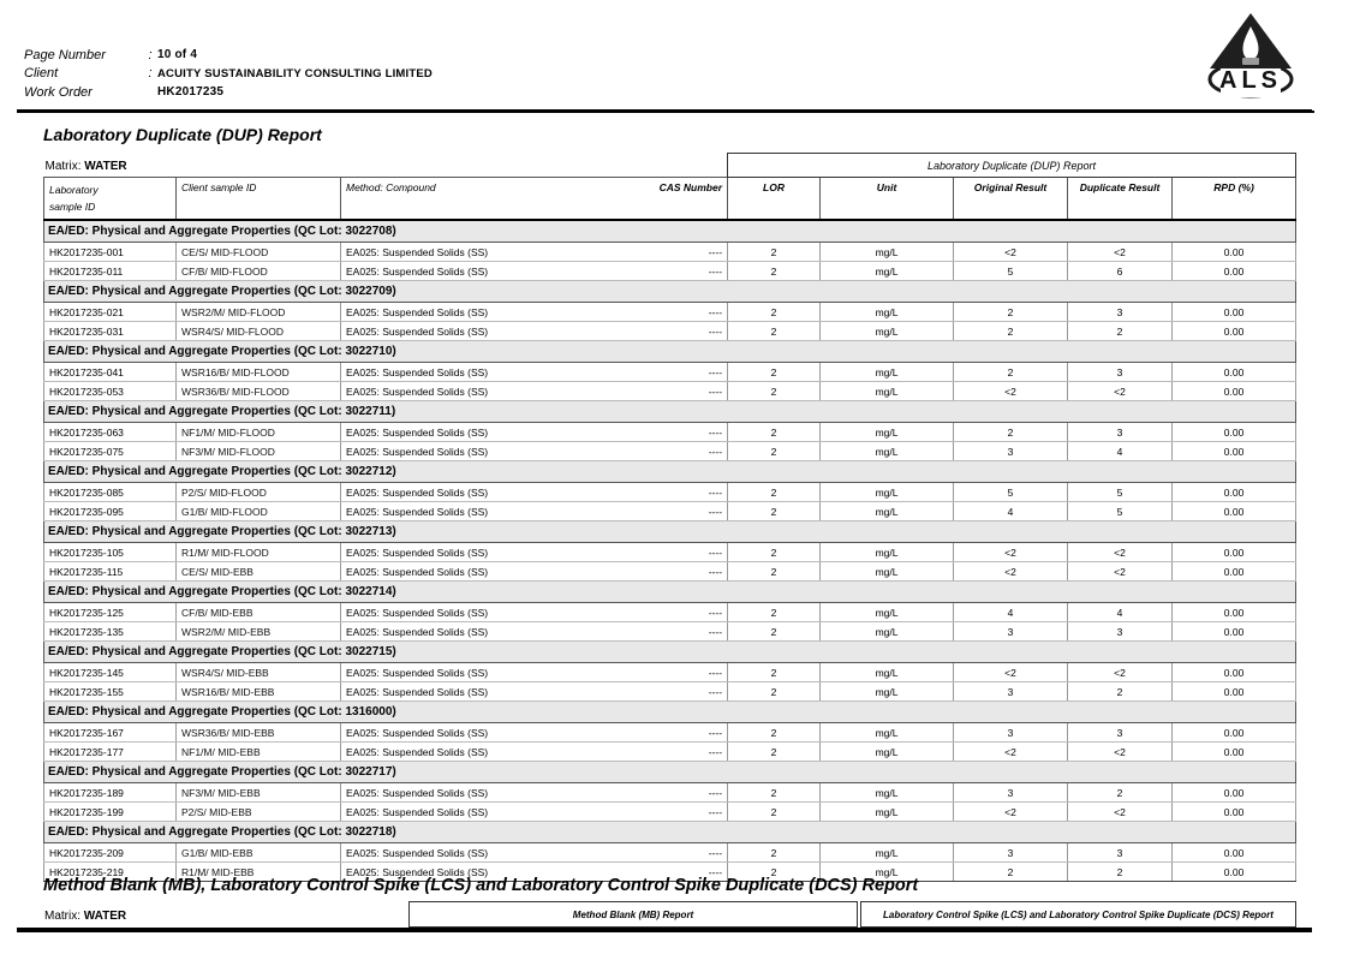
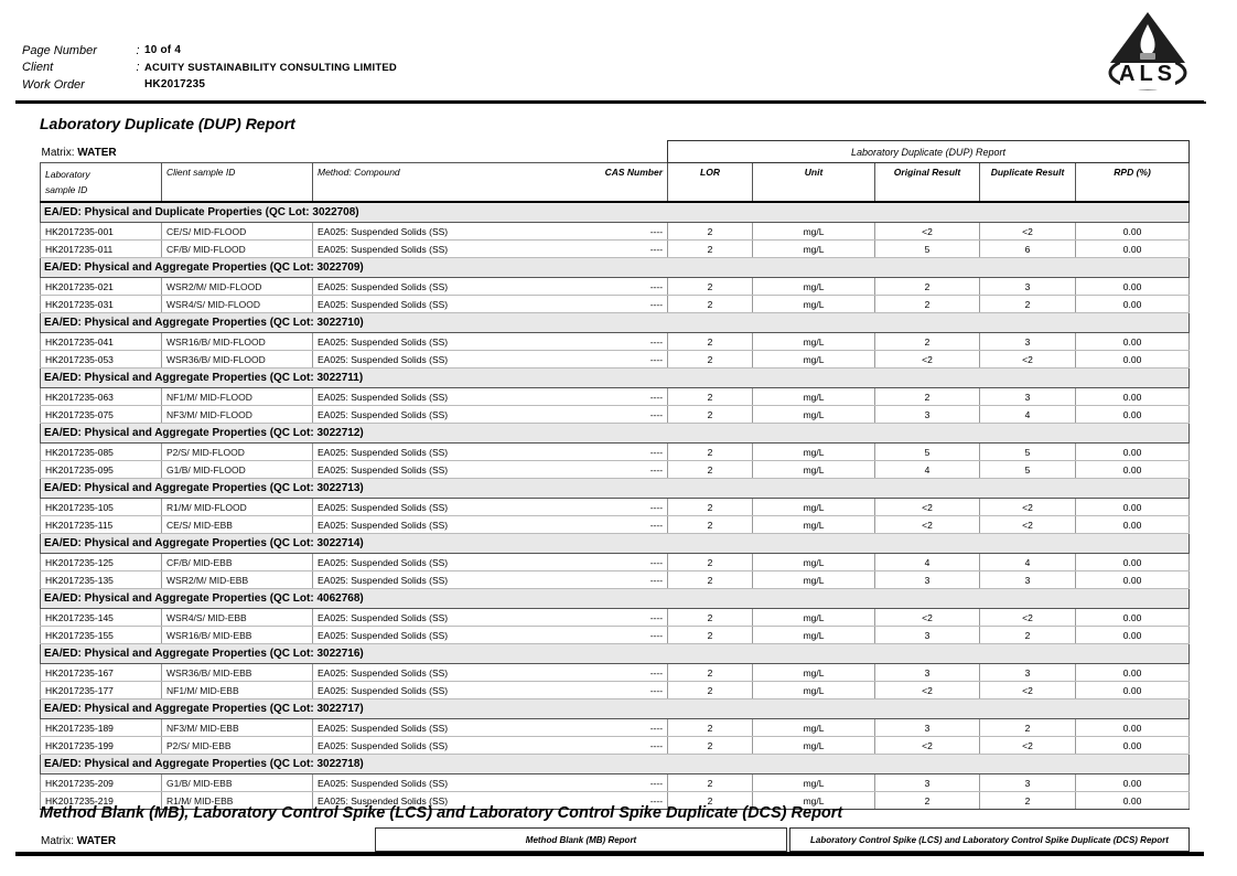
  Page Number
  :
  10 of 4
  Client
  :
  ACUITY SUSTAINABILITY CONSULTING LIMITED
  Work Order
  HK2017235
  ALS
  Laboratory Duplicate (DUP) Report
  Matrix: WATER	Laboratory Duplicate (DUP) Report
  Laboratorysample ID	Client sample ID	Method: Compound	CAS Number	LOR	Unit	Original Result	Duplicate Result	RPD (%)
- EA/ED: Physical and Aggregate Properties (QC Lot: 3022708)
+ EA/ED: Physical and Duplicate Properties (QC Lot: 3022708)
  HK2017235-001	CE/S/ MID-FLOOD	EA025: Suspended Solids (SS)	----	2	mg/L	<2	<2	0.00
  HK2017235-011	CF/B/ MID-FLOOD	EA025: Suspended Solids (SS)	----	2	mg/L	5	6	0.00
  EA/ED: Physical and Aggregate Properties (QC Lot: 3022709)
  HK2017235-021	WSR2/M/ MID-FLOOD	EA025: Suspended Solids (SS)	----	2	mg/L	2	3	0.00
  HK2017235-031	WSR4/S/ MID-FLOOD	EA025: Suspended Solids (SS)	----	2	mg/L	2	2	0.00
  EA/ED: Physical and Aggregate Properties (QC Lot: 3022710)
  HK2017235-041	WSR16/B/ MID-FLOOD	EA025: Suspended Solids (SS)	----	2	mg/L	2	3	0.00
  HK2017235-053	WSR36/B/ MID-FLOOD	EA025: Suspended Solids (SS)	----	2	mg/L	<2	<2	0.00
  EA/ED: Physical and Aggregate Properties (QC Lot: 3022711)
  HK2017235-063	NF1/M/ MID-FLOOD	EA025: Suspended Solids (SS)	----	2	mg/L	2	3	0.00
  HK2017235-075	NF3/M/ MID-FLOOD	EA025: Suspended Solids (SS)	----	2	mg/L	3	4	0.00
  EA/ED: Physical and Aggregate Properties (QC Lot: 3022712)
  HK2017235-085	P2/S/ MID-FLOOD	EA025: Suspended Solids (SS)	----	2	mg/L	5	5	0.00
  HK2017235-095	G1/B/ MID-FLOOD	EA025: Suspended Solids (SS)	----	2	mg/L	4	5	0.00
  EA/ED: Physical and Aggregate Properties (QC Lot: 3022713)
  HK2017235-105	R1/M/ MID-FLOOD	EA025: Suspended Solids (SS)	----	2	mg/L	<2	<2	0.00
  HK2017235-115	CE/S/ MID-EBB	EA025: Suspended Solids (SS)	----	2	mg/L	<2	<2	0.00
  EA/ED: Physical and Aggregate Properties (QC Lot: 3022714)
  HK2017235-125	CF/B/ MID-EBB	EA025: Suspended Solids (SS)	----	2	mg/L	4	4	0.00
  HK2017235-135	WSR2/M/ MID-EBB	EA025: Suspended Solids (SS)	----	2	mg/L	3	3	0.00
- EA/ED: Physical and Aggregate Properties (QC Lot: 3022715)
+ EA/ED: Physical and Aggregate Properties (QC Lot: 4062768)
  HK2017235-145	WSR4/S/ MID-EBB	EA025: Suspended Solids (SS)	----	2	mg/L	<2	<2	0.00
  HK2017235-155	WSR16/B/ MID-EBB	EA025: Suspended Solids (SS)	----	2	mg/L	3	2	0.00
- EA/ED: Physical and Aggregate Properties (QC Lot: 1316000)
+ EA/ED: Physical and Aggregate Properties (QC Lot: 3022716)
  HK2017235-167	WSR36/B/ MID-EBB	EA025: Suspended Solids (SS)	----	2	mg/L	3	3	0.00
  HK2017235-177	NF1/M/ MID-EBB	EA025: Suspended Solids (SS)	----	2	mg/L	<2	<2	0.00
  EA/ED: Physical and Aggregate Properties (QC Lot: 3022717)
  HK2017235-189	NF3/M/ MID-EBB	EA025: Suspended Solids (SS)	----	2	mg/L	3	2	0.00
  HK2017235-199	P2/S/ MID-EBB	EA025: Suspended Solids (SS)	----	2	mg/L	<2	<2	0.00
  EA/ED: Physical and Aggregate Properties (QC Lot: 3022718)
  HK2017235-209	G1/B/ MID-EBB	EA025: Suspended Solids (SS)	----	2	mg/L	3	3	0.00
  HK2017235-219	R1/M/ MID-EBB	EA025: Suspended Solids (SS)	----	2	mg/L	2	2	0.00
  Method Blank (MB), Laboratory Control Spike (LCS) and Laboratory Control Spike Duplicate (DCS) Report
  Matrix: WATER
  Method Blank (MB) Report
  Laboratory Control Spike (LCS) and Laboratory Control Spike Duplicate (DCS) Report
